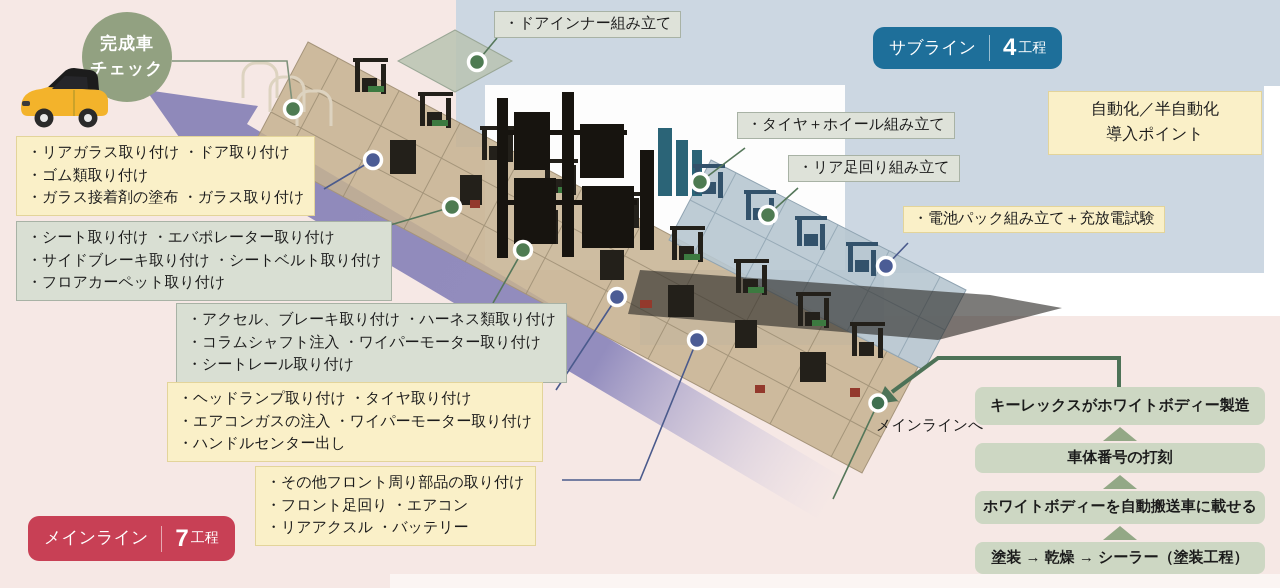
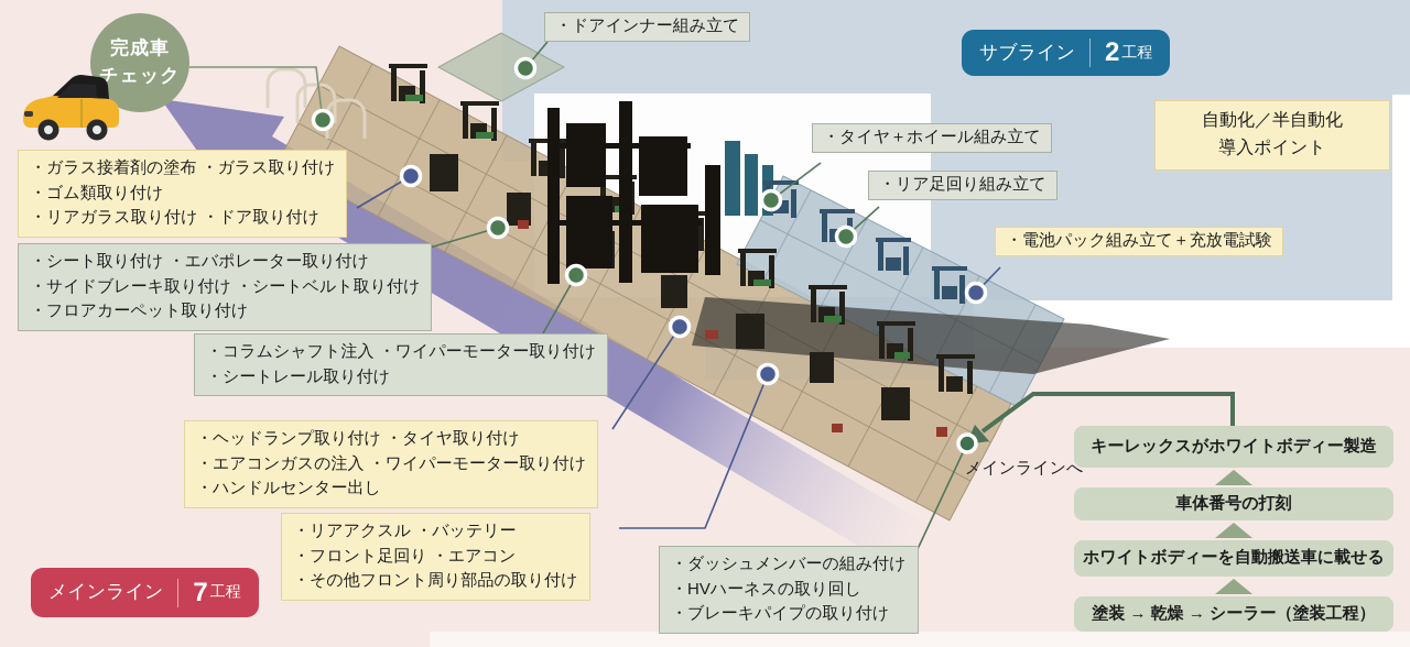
  完成車
  チェック
- ・リアガラス取り付け ・ドア取り付け
+ ・ガラス接着剤の塗布 ・ガラス取り付け
  ・ゴム類取り付け
- ・ガラス接着剤の塗布 ・ガラス取り付け
+ ・リアガラス取り付け ・ドア取り付け
  ・シート取り付け ・エバポレーター取り付け
  ・サイドブレーキ取り付け ・シートベルト取り付け
  ・フロアカーペット取り付け
- ・アクセル、ブレーキ取り付け ・ハーネス類取り付け
  ・コラムシャフト注入 ・ワイパーモーター取り付け
  ・シートレール取り付け
  ・ヘッドランプ取り付け ・タイヤ取り付け
  ・エアコンガスの注入 ・ワイパーモーター取り付け
  ・ハンドルセンター出し
- ・その他フロント周り部品の取り付け
+ ・リアアクスル ・バッテリー
  ・フロント足回り ・エアコン
- ・リアアクスル ・バッテリー
+ ・その他フロント周り部品の取り付け
+ ・ダッシュメンバーの組み付け
+ ・HVハーネスの取り回し
+ ・ブレーキパイプの取り付け
  ・ドアインナー組み立て
  ・タイヤ＋ホイール組み立て
  ・リア足回り組み立て
  ・電池パック組み立て＋充放電試験
  メインライン
  7
  工程
  サブライン
- 4
+ 2
  工程
  自動化／半自動化
  導入ポイント
  メインラインへ
  キーレックスがホワイトボディー製造
  車体番号の打刻
  ホワイトボディーを自動搬送車に載せる
  塗装 → 乾燥 → シーラー（塗装工程）
